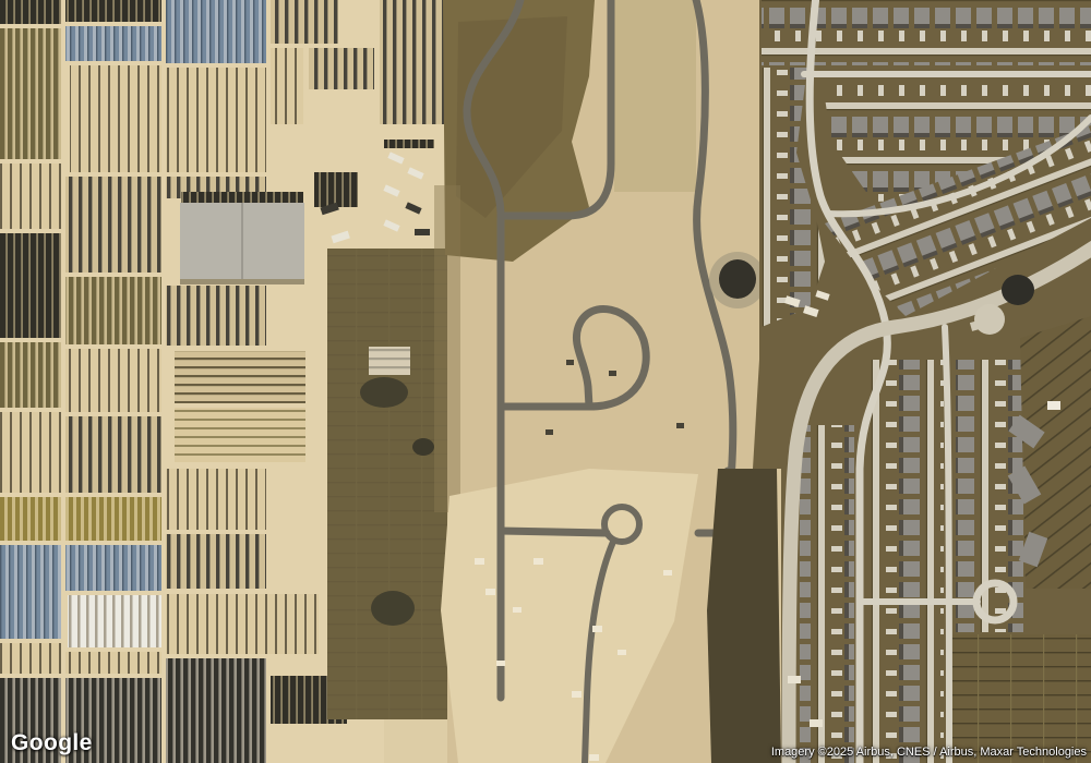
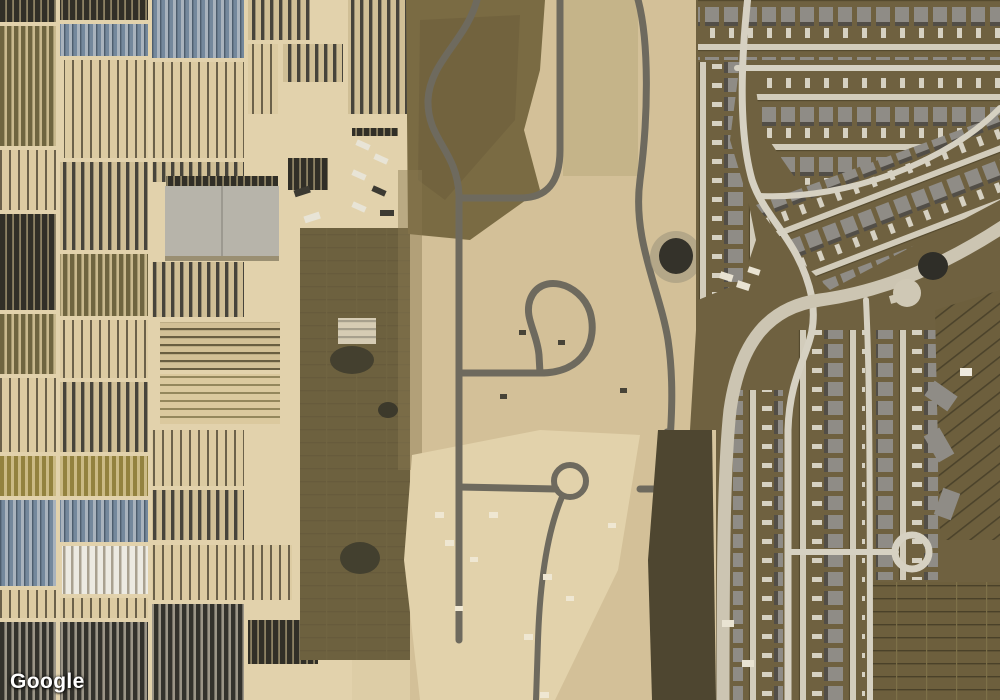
  Google
- Imagery ©2025 Airbus, CNES / Airbus, Maxar Technologies
